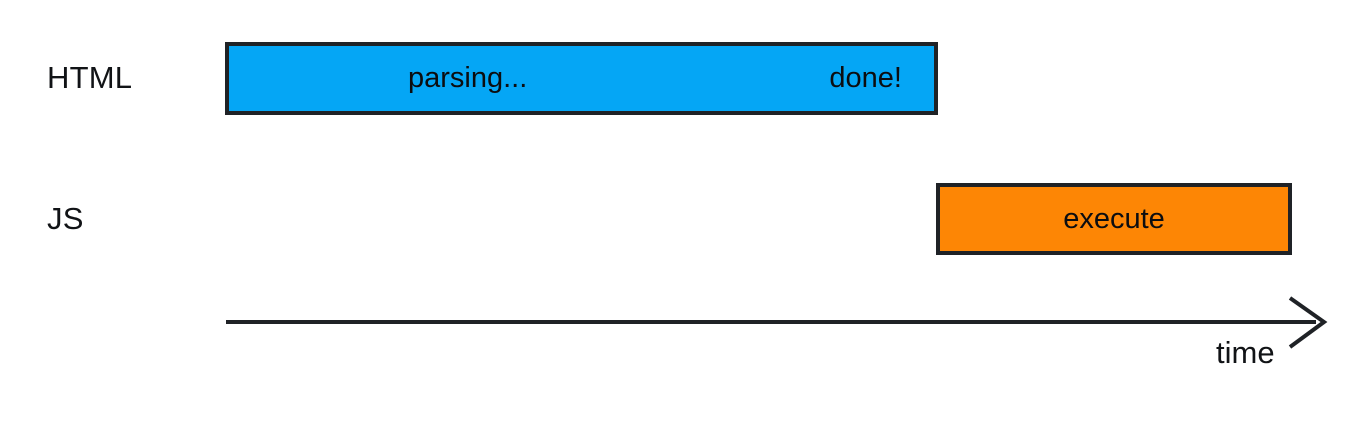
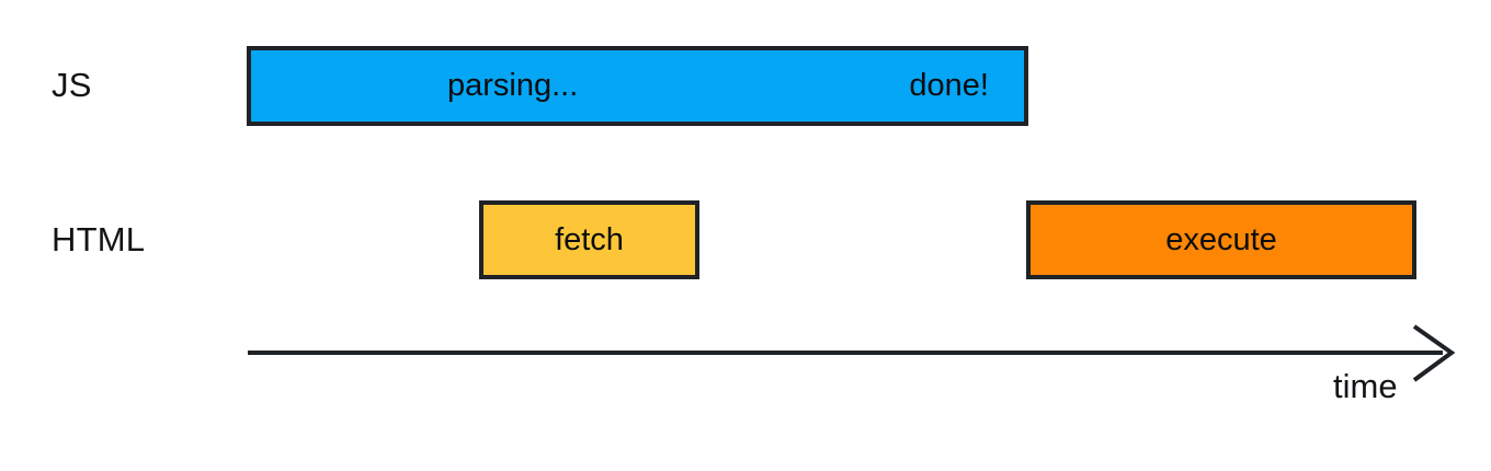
- HTML
+ JS
  parsing...
  done!
- JS
+ HTML
+ fetch
  execute
  time
